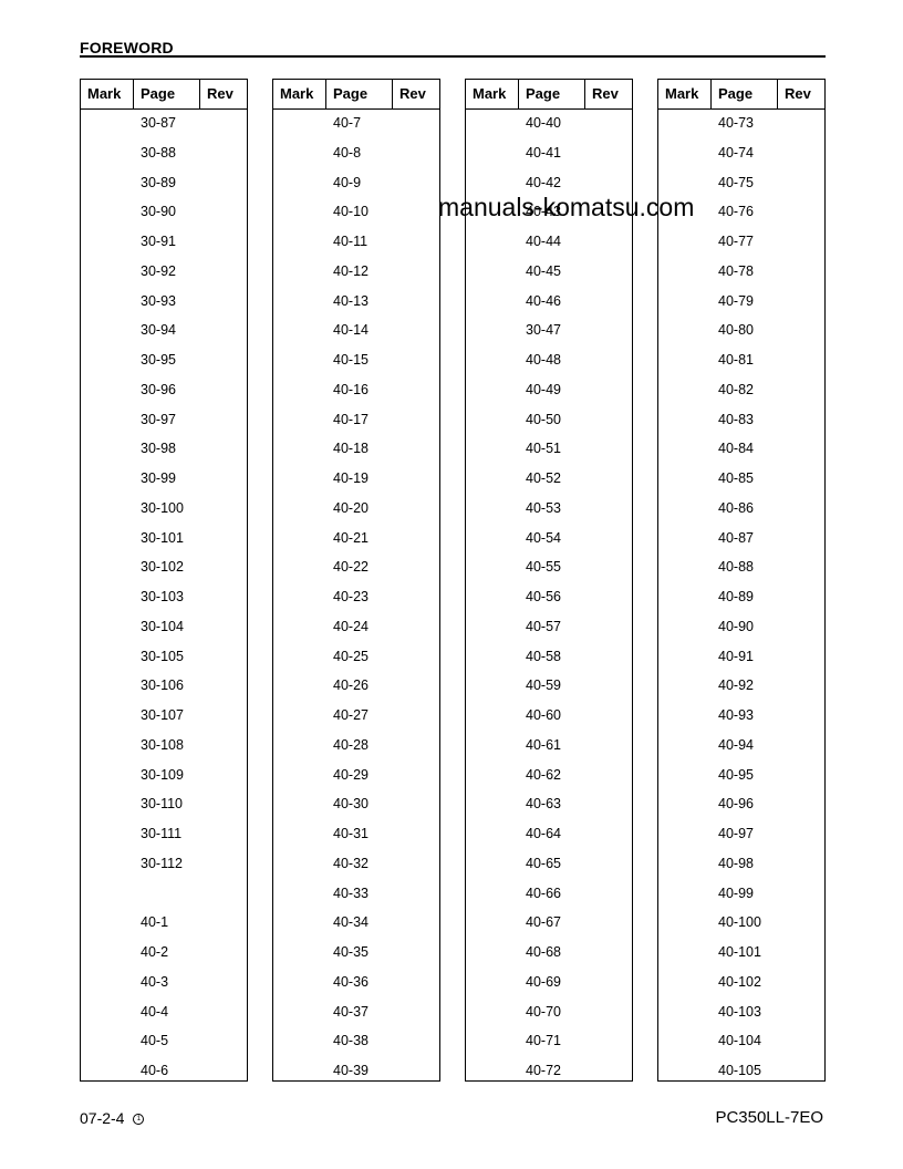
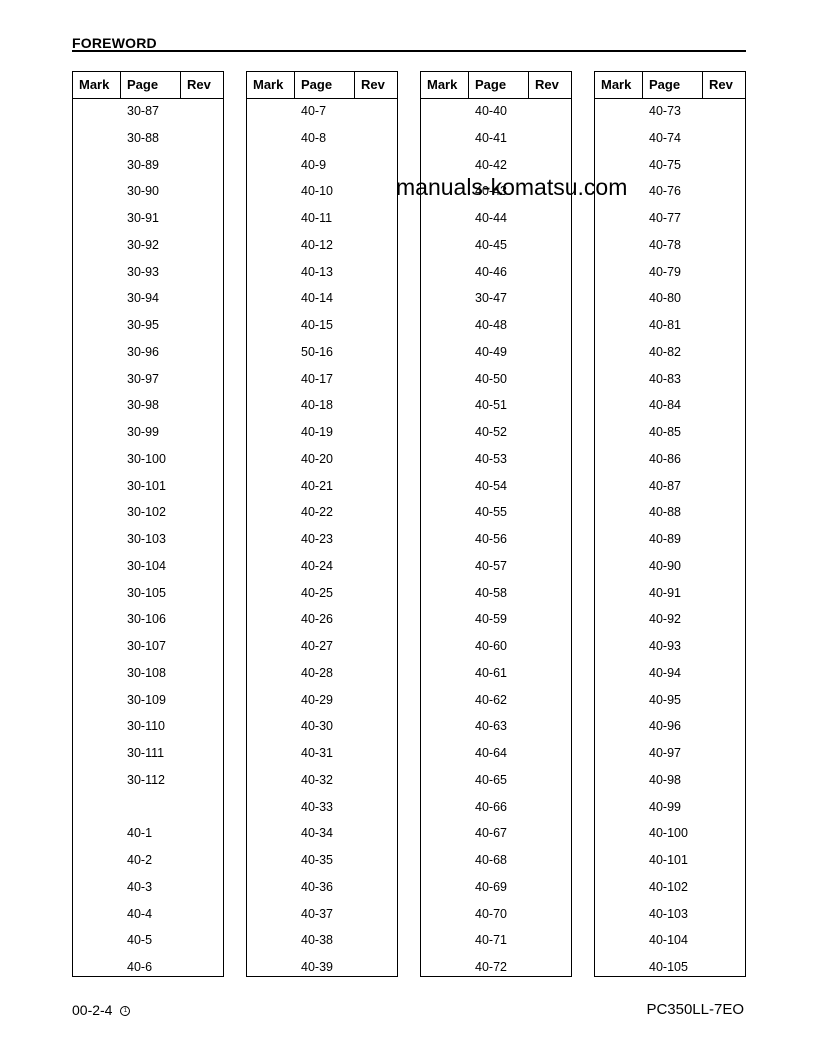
  FOREWORD
  Mark
  Page
  Rev
  30-87
  30-88
  30-89
  30-90
  30-91
  30-92
  30-93
  30-94
  30-95
  30-96
  30-97
  30-98
  30-99
  30-100
  30-101
  30-102
  30-103
  30-104
  30-105
  30-106
  30-107
  30-108
  30-109
  30-110
  30-111
  30-112
  40-1
  40-2
  40-3
  40-4
  40-5
  40-6
  Mark
  Page
  Rev
  40-7
  40-8
  40-9
  40-10
  40-11
  40-12
  40-13
  40-14
  40-15
- 40-16
+ 50-16
  40-17
  40-18
  40-19
  40-20
  40-21
  40-22
  40-23
  40-24
  40-25
  40-26
  40-27
  40-28
  40-29
  40-30
  40-31
  40-32
  40-33
  40-34
  40-35
  40-36
  40-37
  40-38
  40-39
  Mark
  Page
  Rev
  40-40
  40-41
  40-42
  40-43
  40-44
  40-45
  40-46
  30-47
  40-48
  40-49
  40-50
  40-51
  40-52
  40-53
  40-54
  40-55
  40-56
  40-57
  40-58
  40-59
  40-60
  40-61
  40-62
  40-63
  40-64
  40-65
  40-66
  40-67
  40-68
  40-69
  40-70
  40-71
  40-72
  Mark
  Page
  Rev
  40-73
  40-74
  40-75
  40-76
  40-77
  40-78
  40-79
  40-80
  40-81
  40-82
  40-83
  40-84
  40-85
  40-86
  40-87
  40-88
  40-89
  40-90
  40-91
  40-92
  40-93
  40-94
  40-95
  40-96
  40-97
  40-98
  40-99
  40-100
  40-101
  40-102
  40-103
  40-104
  40-105
  manuals-komatsu.com
- 07-2-4
+ 00-2-4
  PC350LL-7EO
